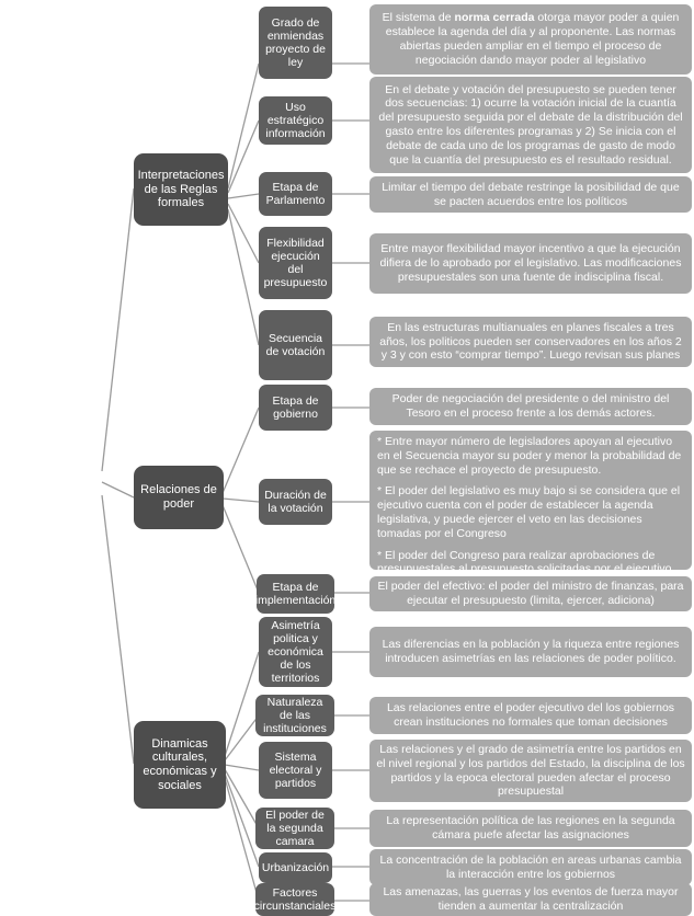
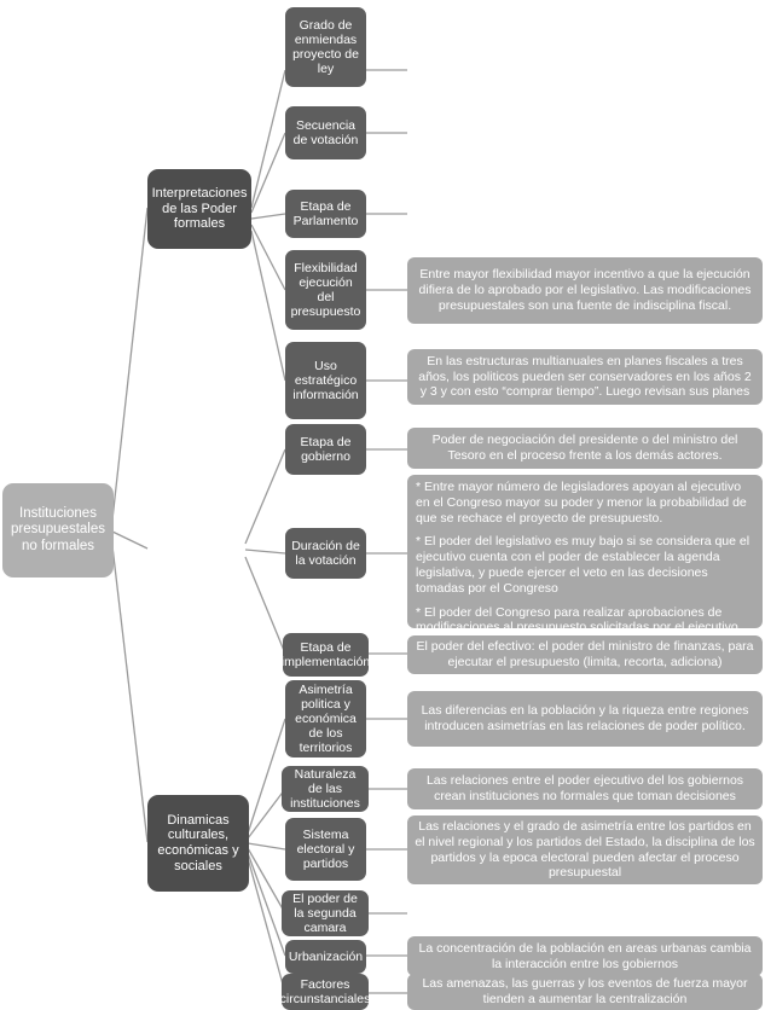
+ Instituciones presupuestales no formales
- Interpretaciones de las Reglas formales
+ Interpretaciones de las Poder formales
- Relaciones de poder
  Dinamicas culturales, económicas y sociales
  Grado de enmiendas proyecto de ley
- Uso estratégico información
+ Secuencia de votación
  Etapa de Parlamento
  Flexibilidad ejecución del presupuesto
- Secuencia de votación
+ Uso estratégico información
  Etapa de gobierno
  Duración de la votación
  Etapa de implementación
  Asimetría politica y económica de los territorios
  Naturaleza de las instituciones
  Sistema electoral y partidos
  El poder de la segunda camara
  Urbanización
  Factores circunstanciales
- El sistema de norma cerrada otorga mayor poder a quien establece la agenda del día y al proponente. Las normas abiertas pueden ampliar en el tiempo el proceso de negociación dando mayor poder al legislativo
- En el debate y votación del presupuesto se pueden tener dos secuencias: 1) ocurre la votación inicial de la cuantía del presupuesto seguida por el debate de la distribución del gasto entre los diferentes programas y 2) Se inicia con el debate de cada uno de los programas de gasto de modo que la cuantía del presupuesto es el resultado residual.
- Limitar el tiempo del debate restringe la posibilidad de que se pacten acuerdos entre los políticos
  Entre mayor flexibilidad mayor incentivo a que la ejecución difiera de lo aprobado por el legislativo. Las modificaciones presupuestales son una fuente de indisciplina fiscal.
  En las estructuras multianuales en planes fiscales a tres años, los politicos pueden ser conservadores en los años 2 y 3 y con esto “comprar tiempo”. Luego revisan sus planes
  Poder de negociación del presidente o del ministro del Tesoro en el proceso frente a los demás actores.
- * Entre mayor número de legisladores apoyan al ejecutivo en el Secuencia mayor su poder y menor la probabilidad de que se rechace el proyecto de presupuesto.
+ * Entre mayor número de legisladores apoyan al ejecutivo en el Congreso mayor su poder y menor la probabilidad de que se rechace el proyecto de presupuesto.
  * El poder del legislativo es muy bajo si se considera que el ejecutivo cuenta con el poder de establecer la agenda legislativa, y puede ejercer el veto en las decisiones tomadas por el Congreso
- * El poder del Congreso para realizar aprobaciones de presupuestales al presupuesto solicitadas por el ejecutivo
+ * El poder del Congreso para realizar aprobaciones de modificaciones al presupuesto solicitadas por el ejecutivo
- El poder del efectivo: el poder del ministro de finanzas, para ejecutar el presupuesto (limita, ejercer, adiciona)
+ El poder del efectivo: el poder del ministro de finanzas, para ejecutar el presupuesto (limita, recorta, adiciona)
  Las diferencias en la población y la riqueza entre regiones introducen asimetrías en las relaciones de poder político.
  Las relaciones entre el poder ejecutivo del los gobiernos crean instituciones no formales que toman decisiones
  Las relaciones y el grado de asimetría entre los partidos en el nivel regional y los partidos del Estado, la disciplina de los partidos y la epoca electoral pueden afectar el proceso presupuestal
- La representación política de las regiones en la segunda cámara puefe afectar las asignaciones
  La concentración de la población en areas urbanas cambia la interacción entre los gobiernos
  Las amenazas, las guerras y los eventos de fuerza mayor tienden a aumentar la centralización
